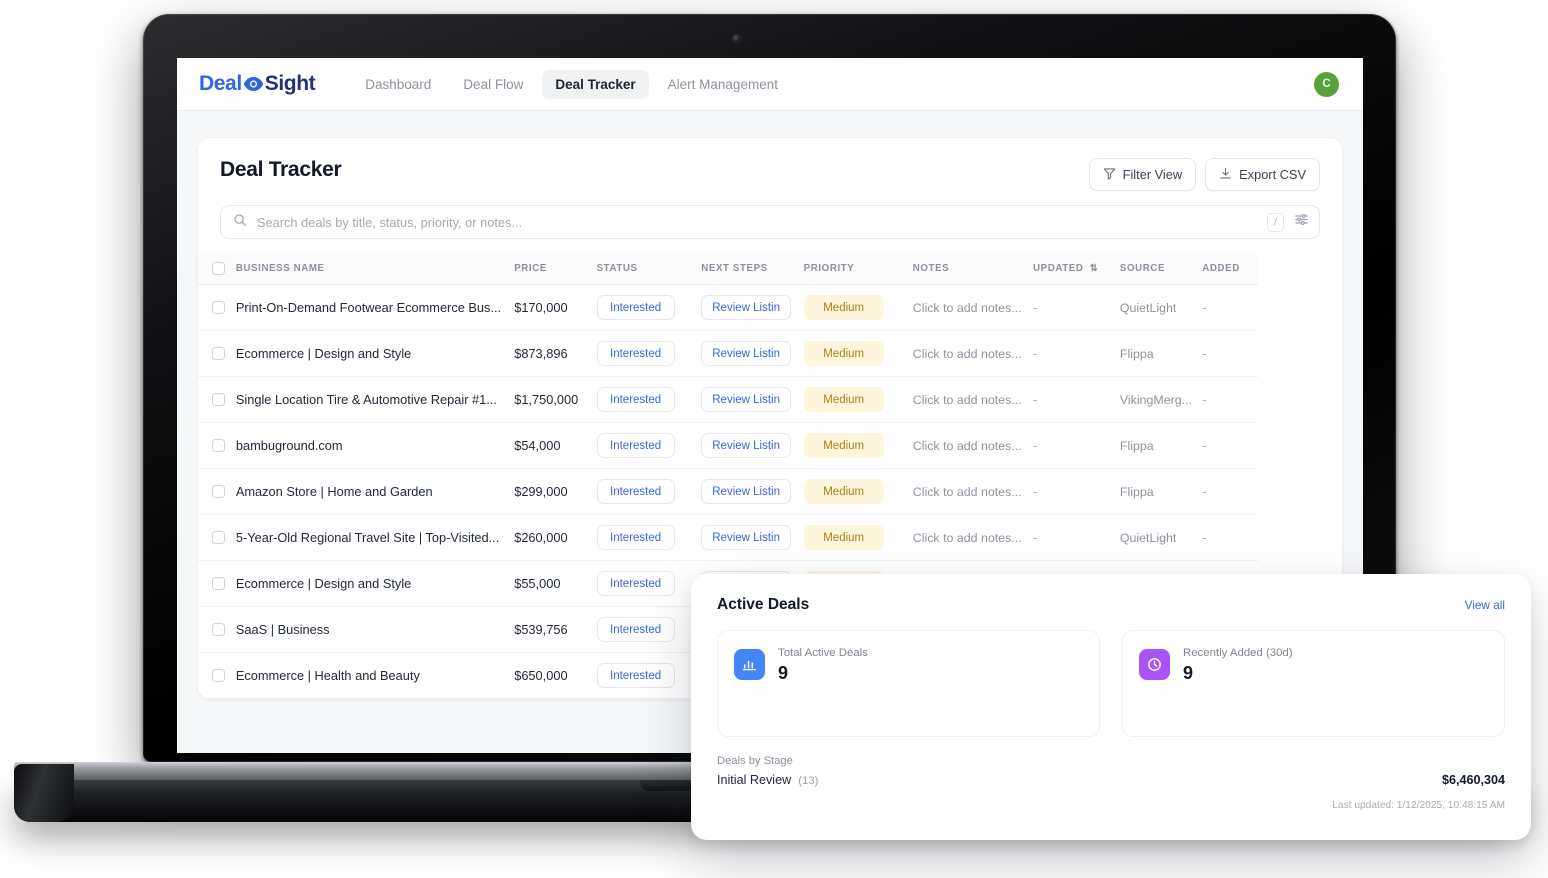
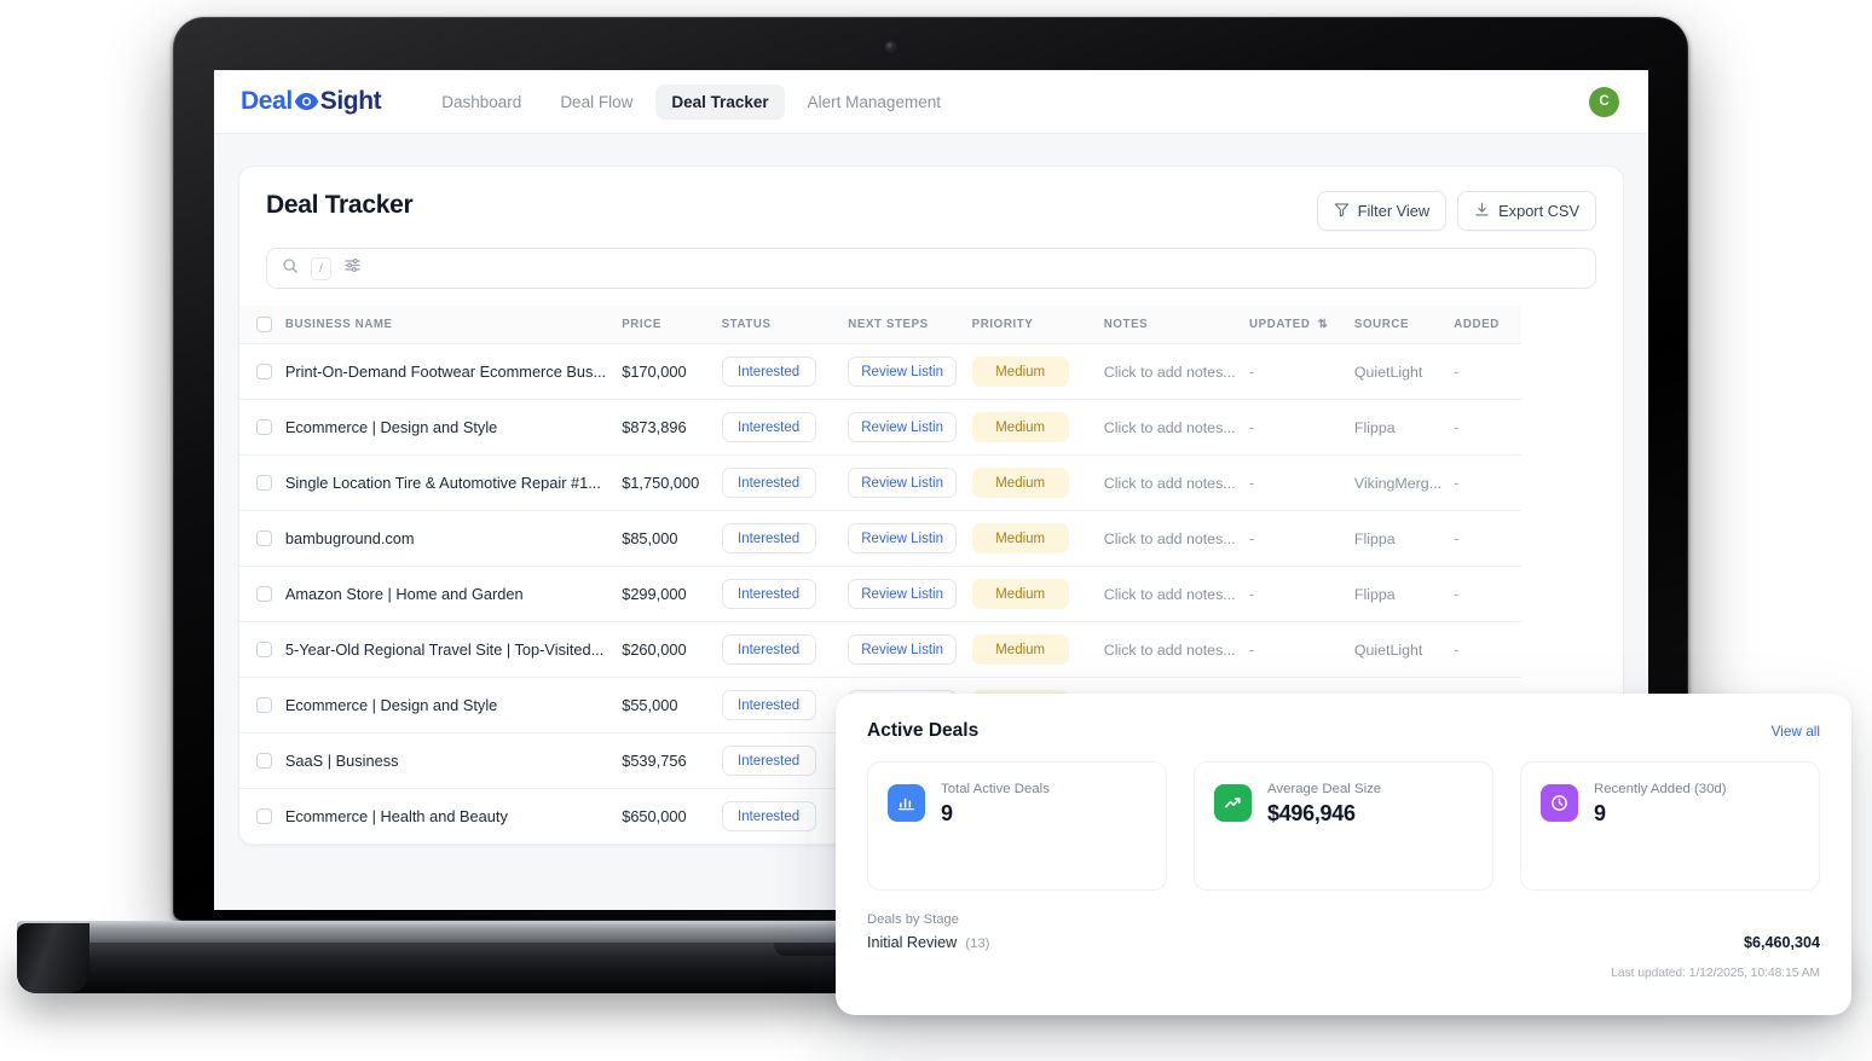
  Deal
  Sight
  Dashboard
  Deal Flow
  Deal Tracker
  Alert Management
  C
  Deal Tracker
  Filter View
  Export CSV
- Search deals by title, status, priority, or notes...
  /
  	BUSINESS NAME	PRICE	STATUS	NEXT STEPS	PRIORITY	NOTES	UPDATED ⇅	SOURCE	ADDED
  	Print-On-Demand Footwear Ecommerce Bus...	$170,000	Interested	Review Listin	Medium	Click to add notes...	-	QuietLight	-
  	Ecommerce | Design and Style	$873,896	Interested	Review Listin	Medium	Click to add notes...	-	Flippa	-
  	Single Location Tire & Automotive Repair #1...	$1,750,000	Interested	Review Listin	Medium	Click to add notes...	-	VikingMerg...	-
- 	bambuground.com	$54,000	Interested	Review Listin	Medium	Click to add notes...	-	Flippa	-
+ 	bambuground.com	$85,000	Interested	Review Listin	Medium	Click to add notes...	-	Flippa	-
  	Amazon Store | Home and Garden	$299,000	Interested	Review Listin	Medium	Click to add notes...	-	Flippa	-
  	5-Year-Old Regional Travel Site | Top-Visited...	$260,000	Interested	Review Listin	Medium	Click to add notes...	-	QuietLight	-
  Active Deals
  View all
  Total Active Deals
  9
+ Average Deal Size
+ $496,946
  Recently Added (30d)
  9
  Deals by Stage
  Initial Review
  (13)
  $6,460,304
  Last updated: 1/12/2025, 10:48:15 AM
